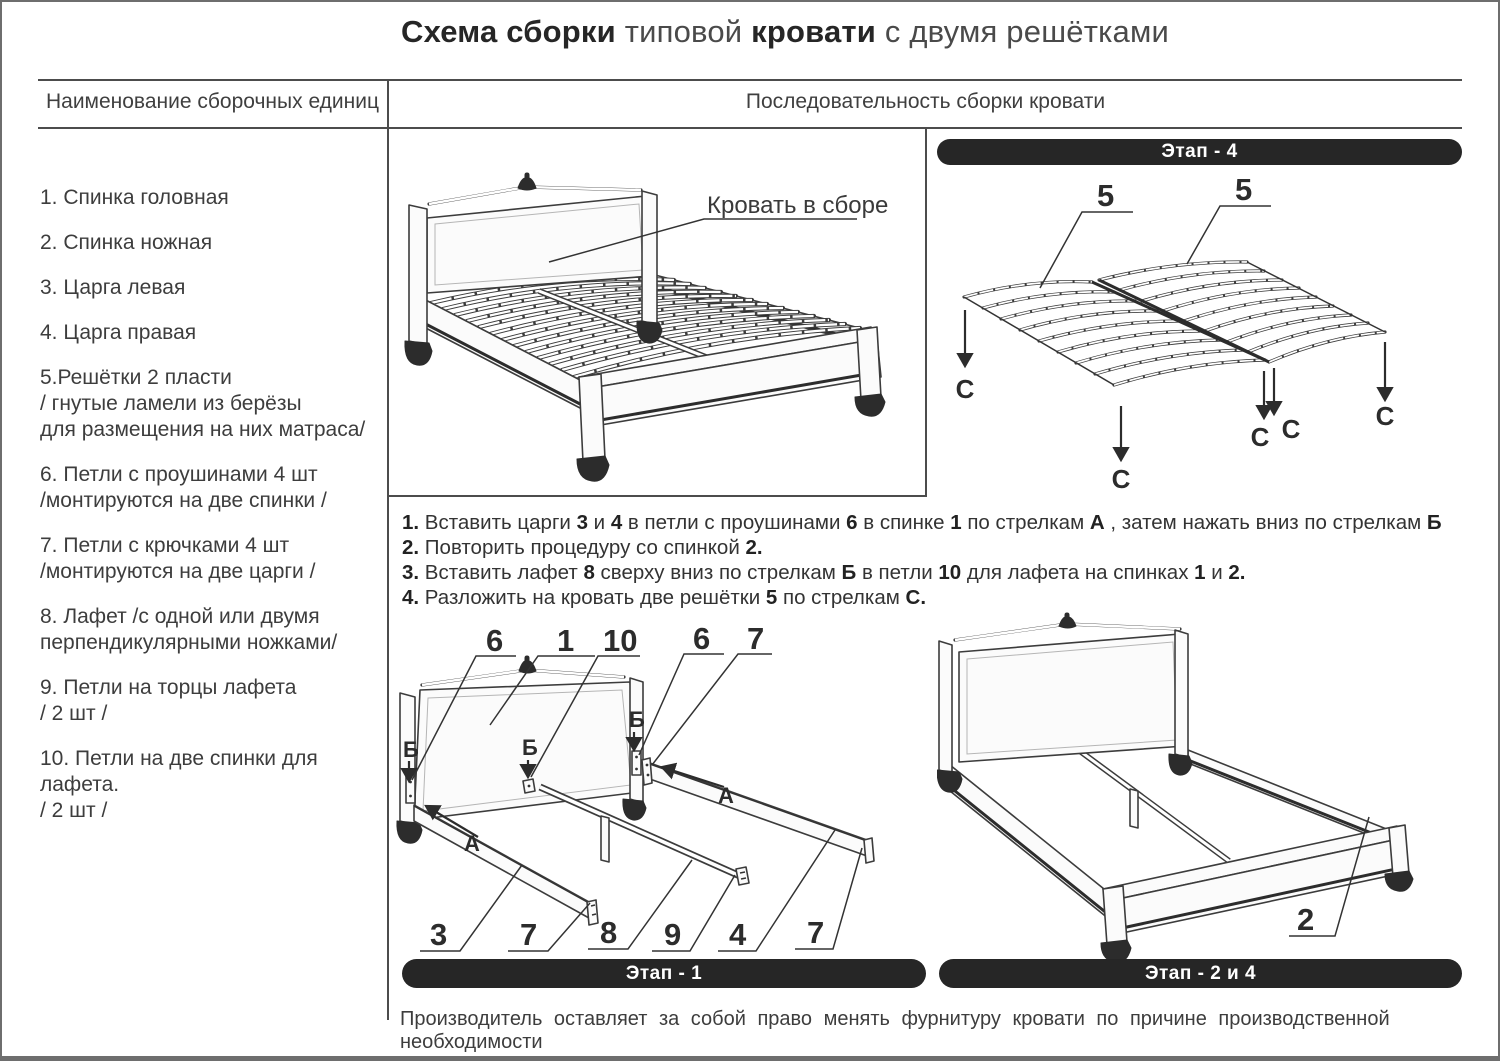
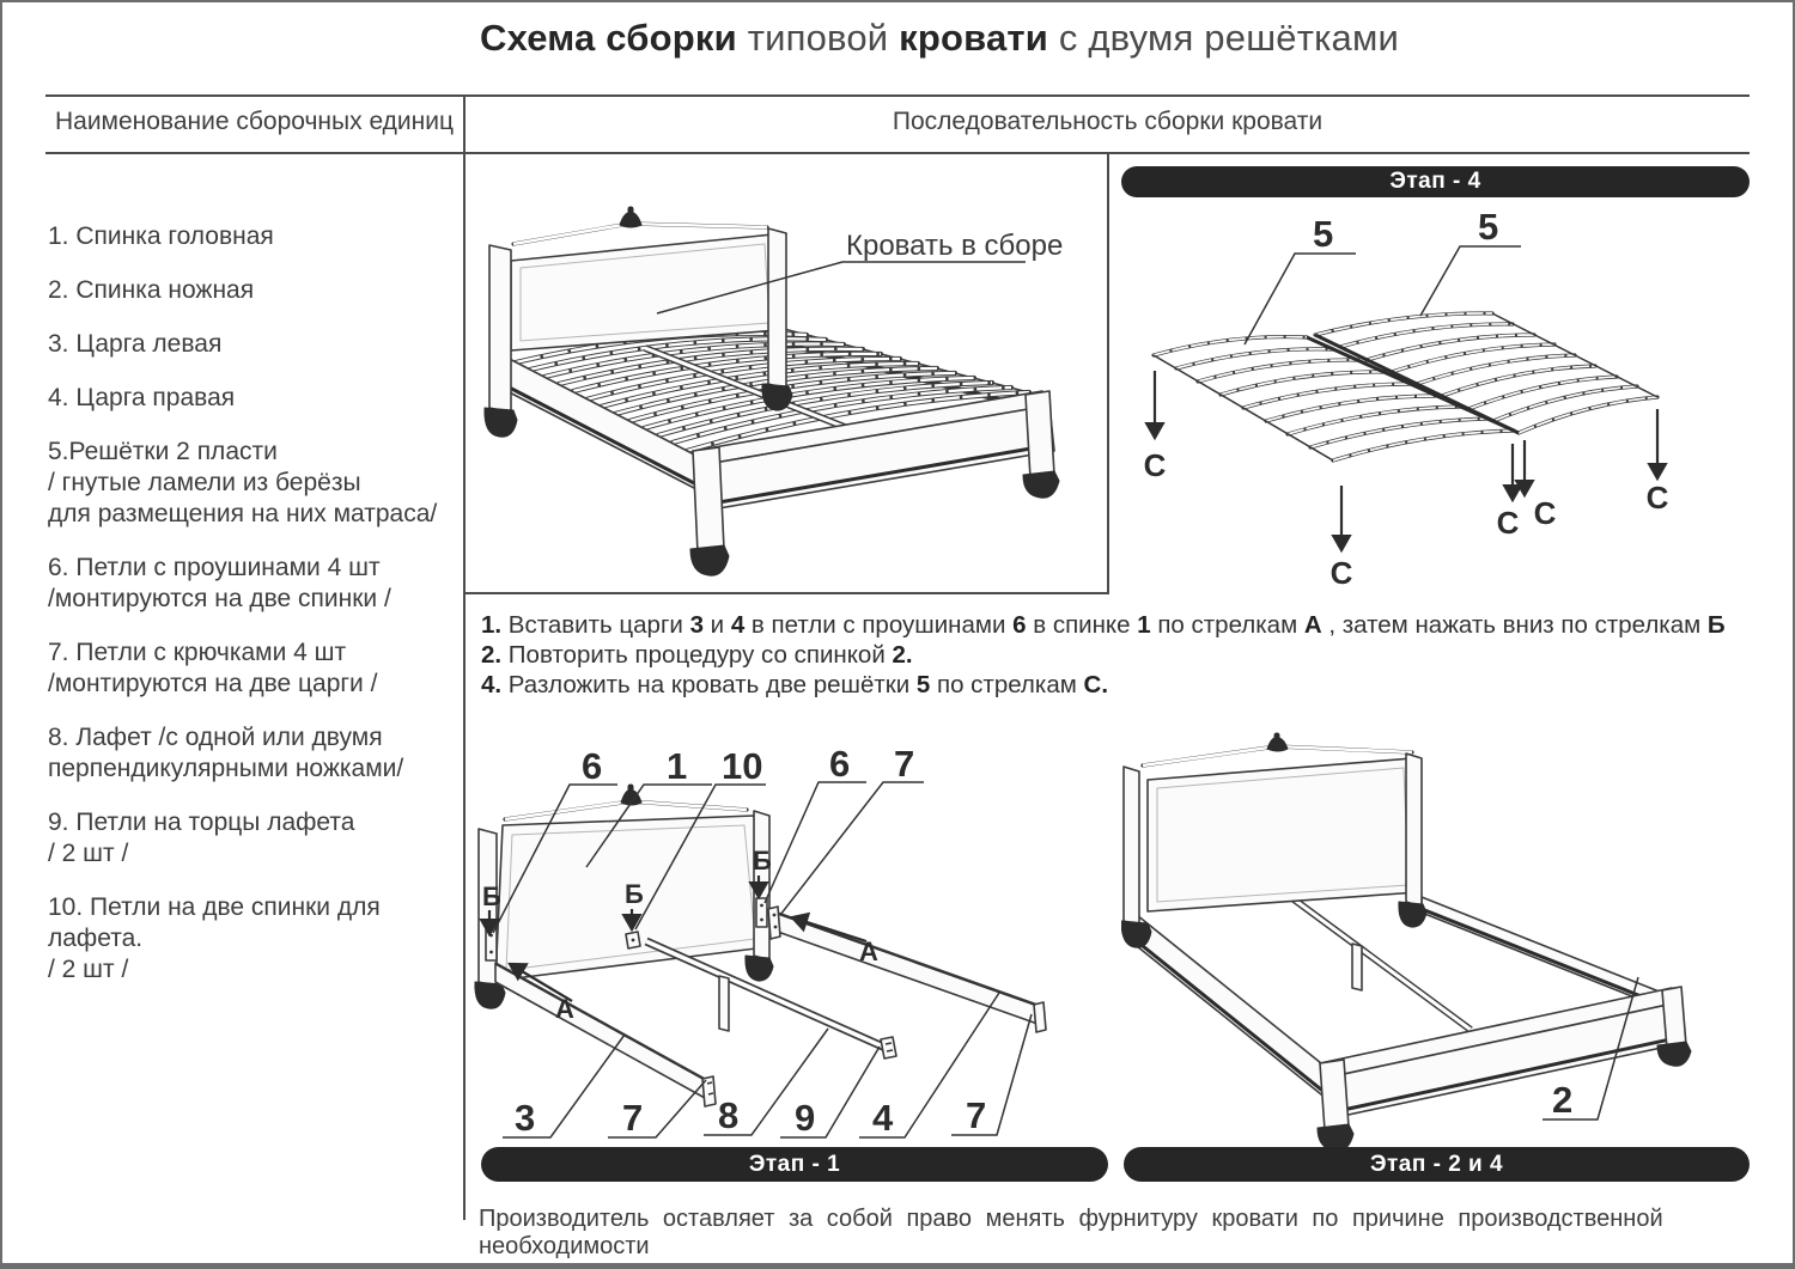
  Схема сборки типовой кровати с двумя решётками
  Наименование сборочных единиц
  Последовательность сборки кровати
  1. Спинка головная
  2. Спинка ножная
  3. Царга левая
  4. Царга правая
  5.Решётки 2 пласти
  / гнутые ламели из берёзы
  для размещения на них матраса/
  6. Петли с проушинами 4 шт
  /монтируются на две спинки /
  7. Петли с крючками 4 шт
  /монтируются на две царги /
  8. Лафет /с одной или двумя
  перпендикулярными ножками/
  9. Петли на торцы лафета
  / 2 шт /
  10. Петли на две спинки для лафета.
  / 2 шт /
  Кровать в сборе
  5
  5
  С
  С
  С
  С
  С
  Этап - 4
  1. Вставить царги 3 и 4 в петли с проушинами 6 в спинке 1 по стрелкам А , затем нажать вниз по стрелкам Б
  2. Повторить процедуру со спинкой 2.
- 3. Вставить лафет 8 сверху вниз по стрелкам Б в петли 10 для лафета на спинках 1 и 2.
  4. Разложить на кровать две решётки 5 по стрелкам С.
  Б
  Б
  Б
  А
  А
  6
  1
  10
  6
  7
  3
  7
  8
  9
  4
  7
  Этап - 1
  2
  Этап - 2 и 4
  Производитель оставляет за собой право менять фурнитуру кровати по причине производственной необходимости
